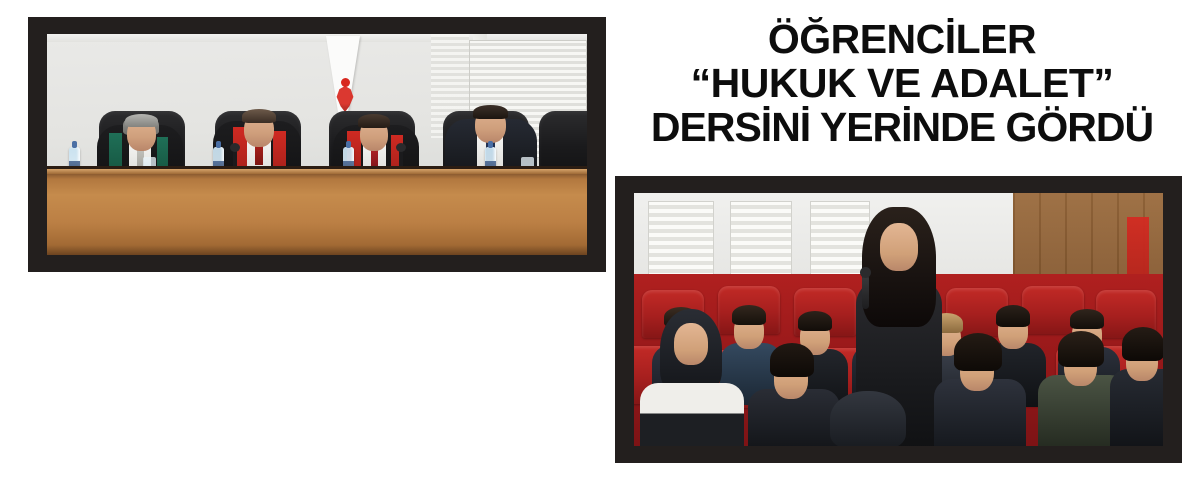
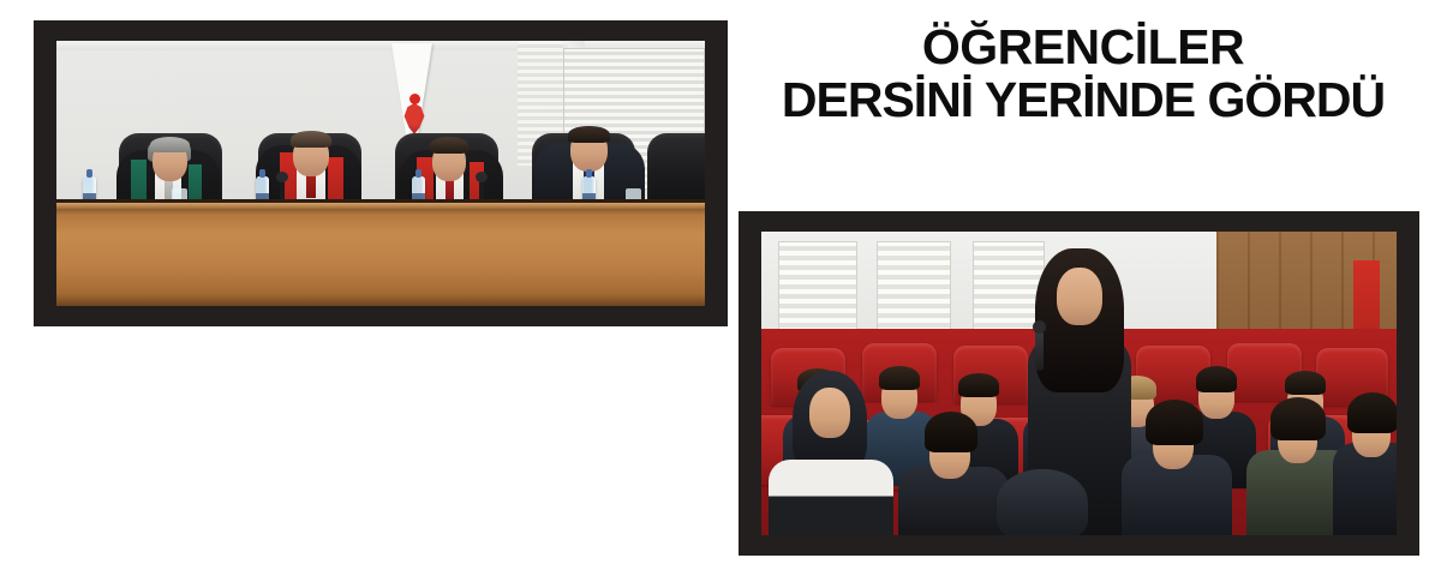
  ÖĞRENCİLER
- “HUKUK VE ADALET”
  DERSİNİ YERİNDE GÖRDÜ
